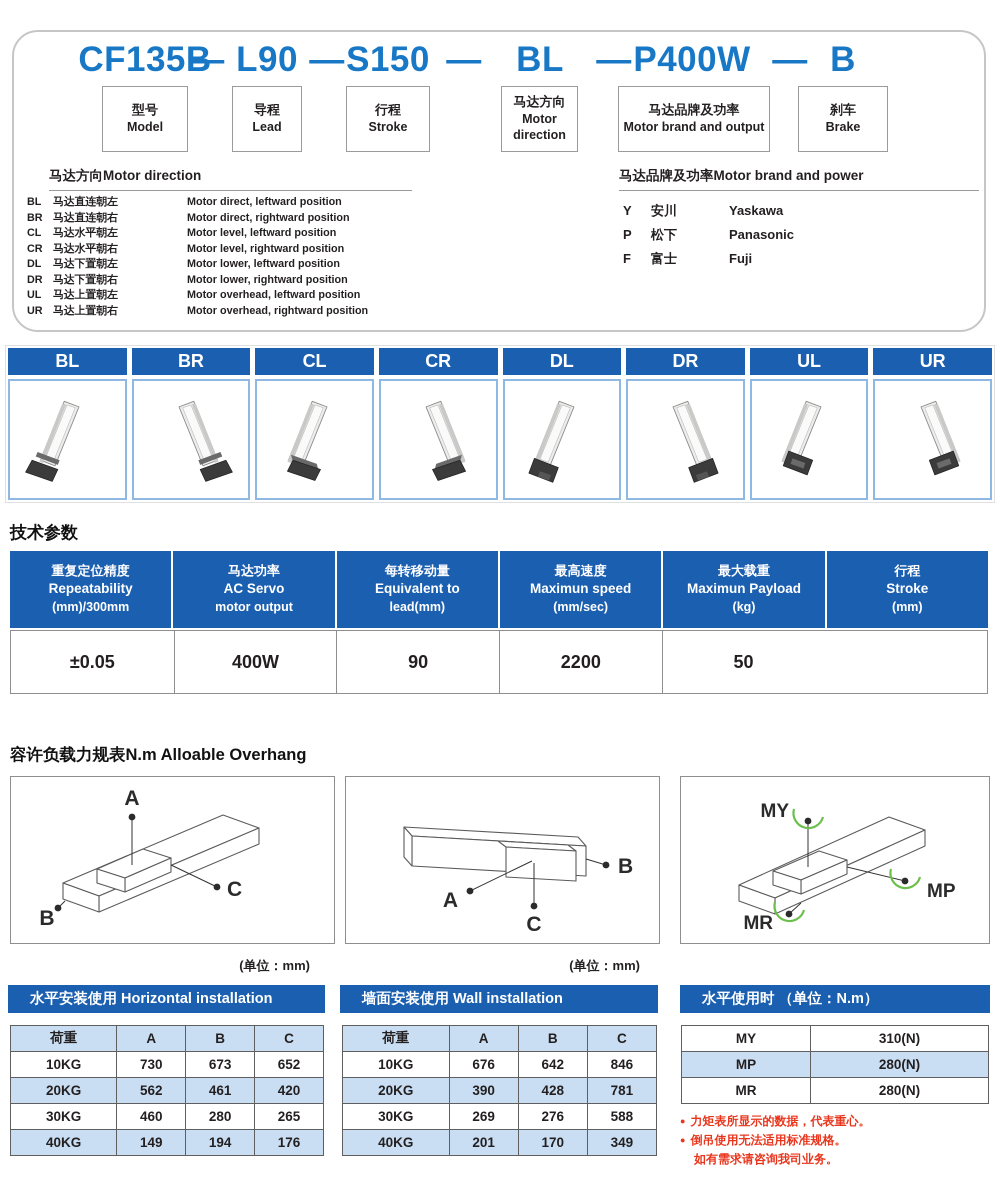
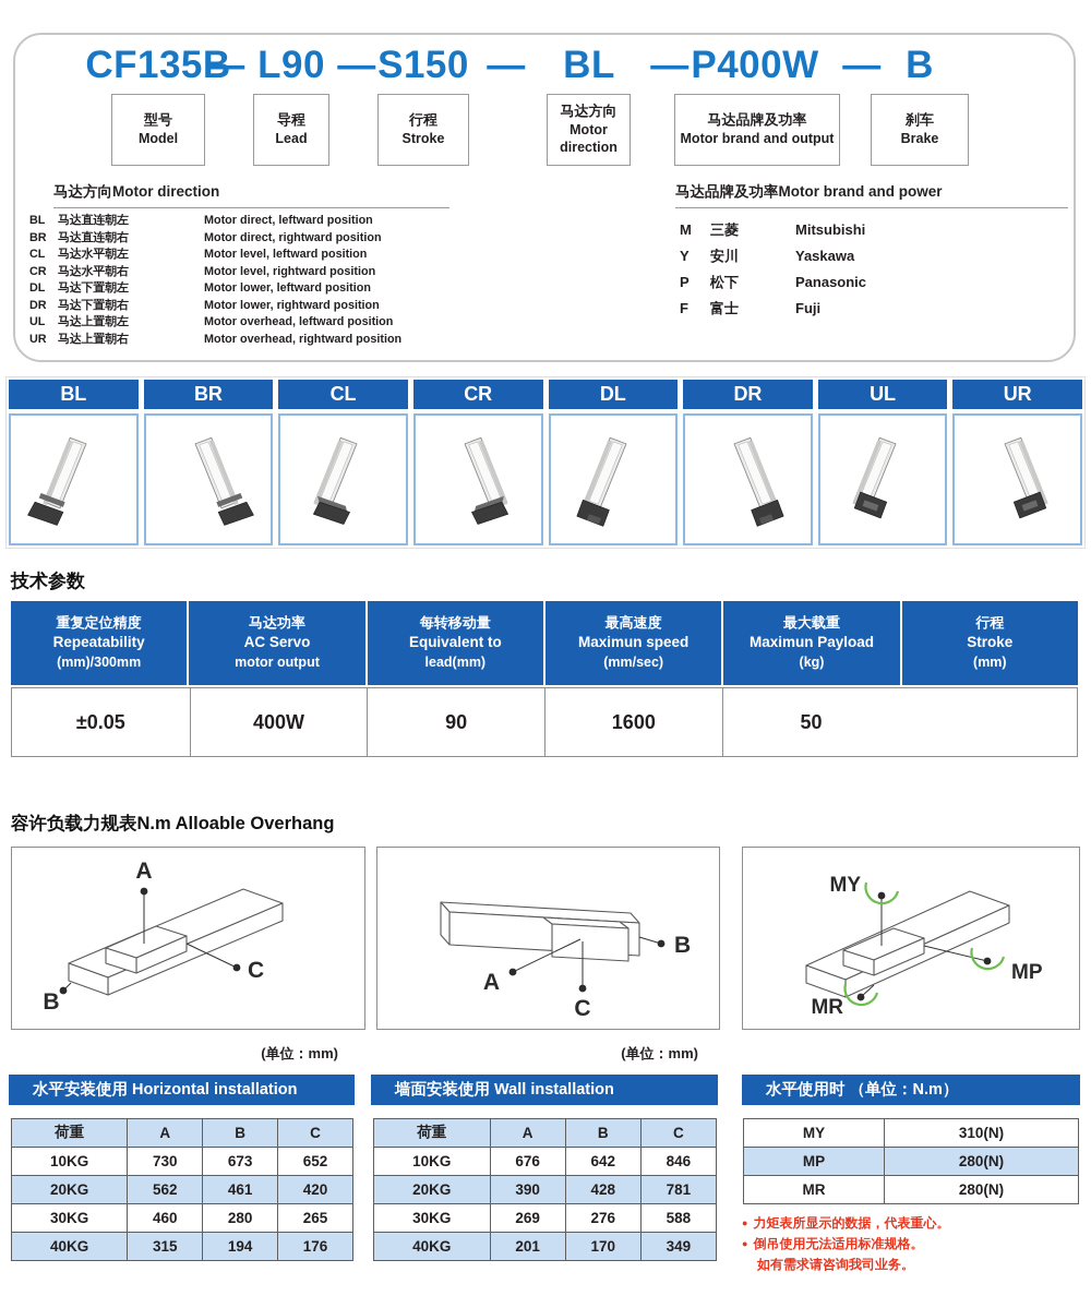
  CF135B
  —
  L90
  —
  S150
  —
  BL
  —
  P400W
  —
  B
  型号
  Model
  导程
  Lead
  行程
  Stroke
  马达方向
  Motor direction
  马达品牌及功率
  Motor brand and output
  刹车
  Brake
  马达方向Motor direction
  BL
  马达直连朝左
  Motor direct, leftward position
  BR
  马达直连朝右
  Motor direct, rightward position
  CL
  马达水平朝左
  Motor level, leftward position
  CR
  马达水平朝右
  Motor level, rightward position
  DL
  马达下置朝左
  Motor lower, leftward position
  DR
  马达下置朝右
  Motor lower, rightward position
  UL
  马达上置朝左
  Motor overhead, leftward position
  UR
  马达上置朝右
  Motor overhead, rightward position
  马达品牌及功率Motor brand and power
+ M
+ 三菱
+ Mitsubishi
  Y
  安川
  Yaskawa
  P
  松下
  Panasonic
  F
  富士
  Fuji
  BL
  BR
  CL
  CR
  DL
  DR
  UL
  UR
  技术参数
  重复定位精度
  Repeatability
  (mm)/300mm
  马达功率
  AC Servo
  motor output
  每转移动量
  Equivalent to
  lead(mm)
  最高速度
  Maximun speed
  (mm/sec)
  最大载重
  Maximun Payload
  (kg)
  行程
  Stroke
  (mm)
  ±0.05
  400W
  90
- 2200
+ 1600
  50
  容许负载力规表N.m Alloable Overhang
  A
  B
  C
  A
  B
  C
  MY
  MP
  MR
  (单位：mm)
  (单位：mm)
  水平安装使用 Horizontal installation
  荷重	A	B	C
  10KG	730	673	652
  20KG	562	461	420
  30KG	460	280	265
- 40KG	149	194	176
+ 40KG	315	194	176
  墙面安装使用 Wall installation
  荷重	A	B	C
  10KG	676	642	846
  20KG	390	428	781
  30KG	269	276	588
  40KG	201	170	349
  水平使用时 （单位：N.m）
  MY	310(N)
  MP	280(N)
  MR	280(N)
  ●
  力矩表所显示的数据，代表重心。
  ●
  倒吊使用无法适用标准规格。
  如有需求请咨询我司业务。
